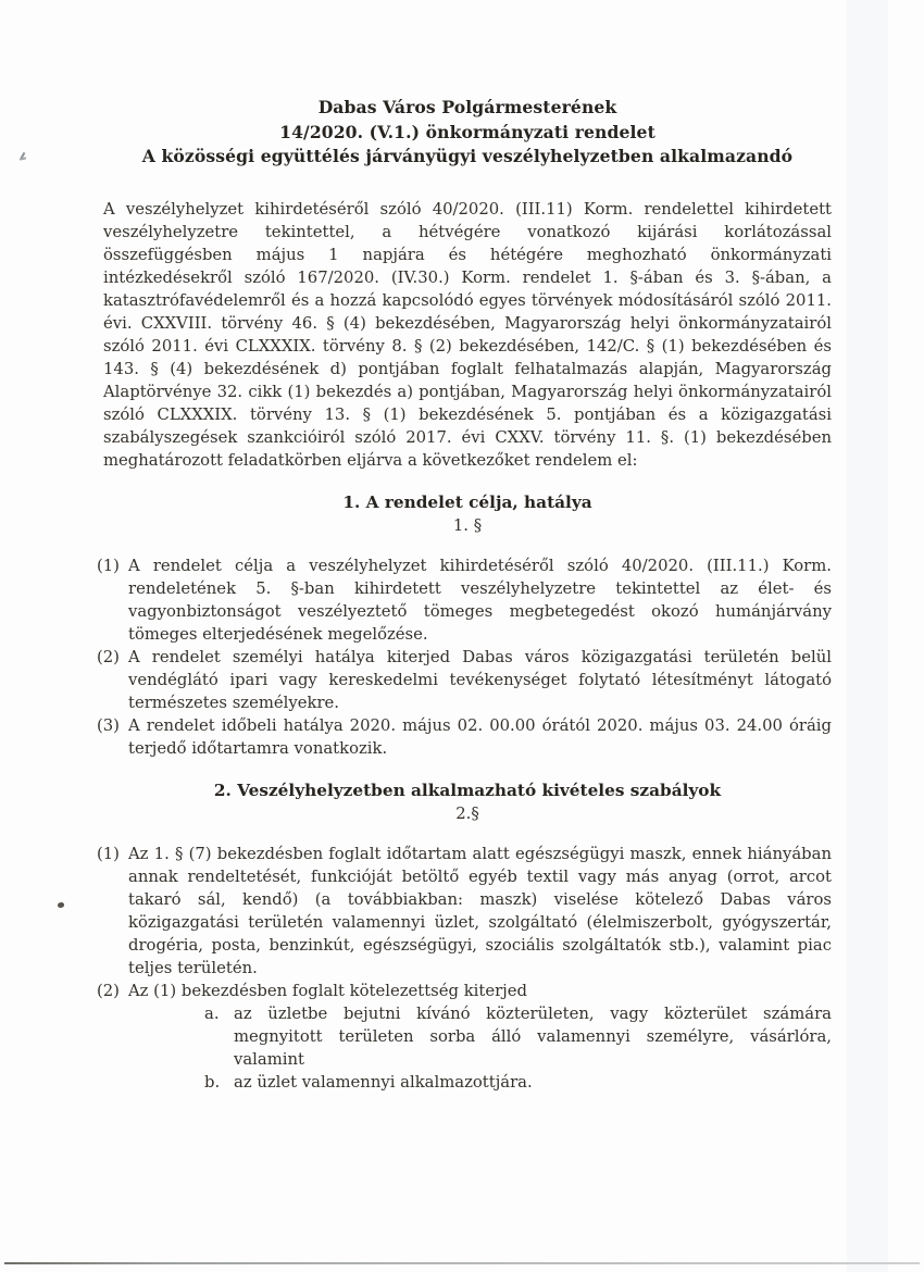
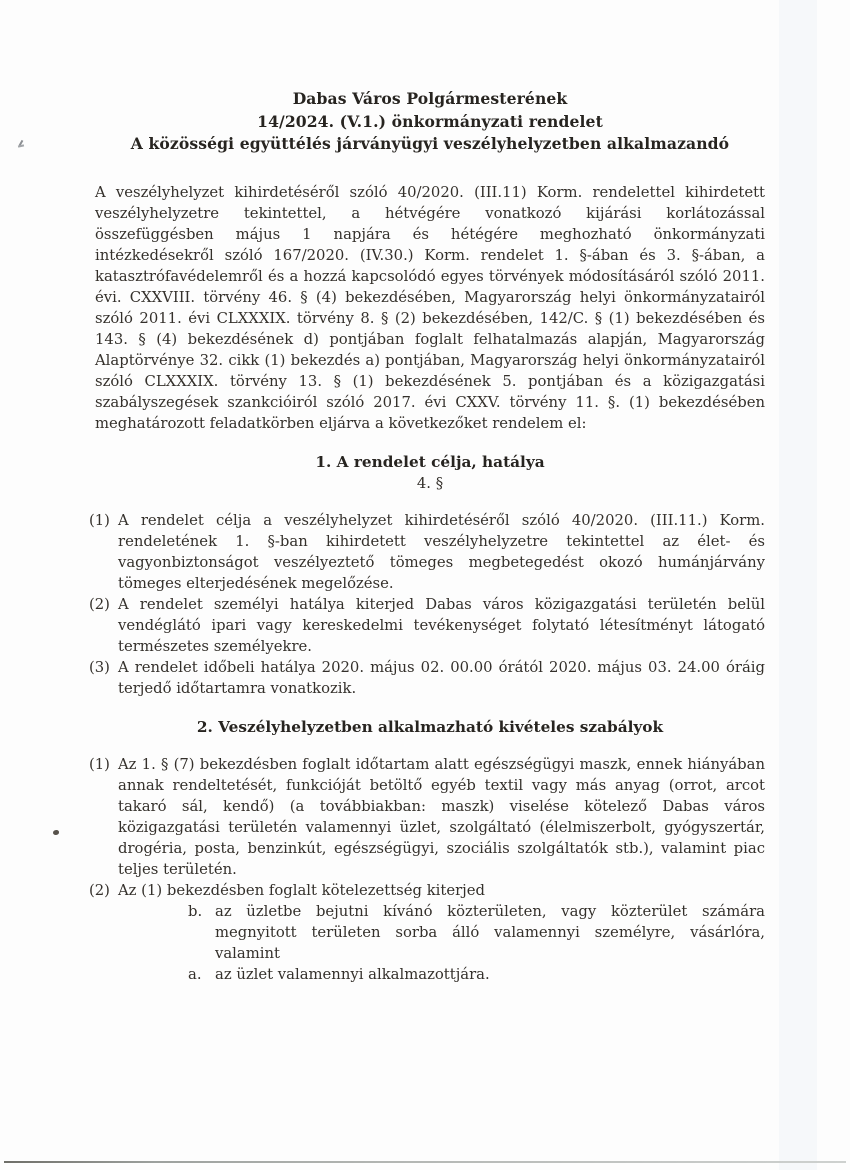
  Dabas Város Polgármesterének
- 14/2020. (V.1.) önkormányzati rendelet
+ 14/2024. (V.1.) önkormányzati rendelet
  A közösségi együttélés járványügyi veszélyhelyzetben alkalmazandó
  A veszélyhelyzet kihirdetéséről szóló 40/2020. (III.11) Korm. rendelettel kihirdetett veszélyhelyzetre tekintettel, a hétvégére vonatkozó kijárási korlátozással összefüggésben május 1 napjára és hétégére meghozható önkormányzati intézkedésekről szóló 167/2020. (IV.30.) Korm. rendelet 1. §-ában és 3. §-ában, a katasztrófavédelemről és a hozzá kapcsolódó egyes törvények módosításáról szóló 2011. évi. CXXVIII. törvény 46. § (4) bekezdésében, Magyarország helyi önkormányzatairól szóló 2011. évi CLXXXIX. törvény 8. § (2) bekezdésében, 142/C. § (1) bekezdésében és 143. § (4) bekezdésének d) pontjában foglalt felhatalmazás alapján, Magyarország Alaptörvénye 32. cikk (1) bekezdés a) pontjában, Magyarország helyi önkormányzatairól szóló CLXXXIX. törvény 13. § (1) bekezdésének 5. pontjában és a közigazgatási szabályszegések szankcióiról szóló 2017. évi CXXV. törvény 11. §. (1) bekezdésében meghatározott feladatkörben eljárva a következőket rendelem el:
  1. A rendelet célja, hatálya
- 1. §
+ 4. §
  (1)
- A rendelet célja a veszélyhelyzet kihirdetéséről szóló 40/2020. (III.11.) Korm. rendeletének 5. §-ban kihirdetett veszélyhelyzetre tekintettel az élet- és vagyonbiztonságot veszélyeztető tömeges megbetegedést okozó humánjárvány tömeges elterjedésének megelőzése.
+ A rendelet célja a veszélyhelyzet kihirdetéséről szóló 40/2020. (III.11.) Korm. rendeletének 1. §-ban kihirdetett veszélyhelyzetre tekintettel az élet- és vagyonbiztonságot veszélyeztető tömeges megbetegedést okozó humánjárvány tömeges elterjedésének megelőzése.
  (2)
  A rendelet személyi hatálya kiterjed Dabas város közigazgatási területén belül vendéglátó ipari vagy kereskedelmi tevékenységet folytató létesítményt látogató természetes személyekre.
  (3)
  A rendelet időbeli hatálya 2020. május 02. 00.00 órától 2020. május 03. 24.00 óráig terjedő időtartamra vonatkozik.
  2. Veszélyhelyzetben alkalmazható kivételes szabályok
- 2.§
  (1)
  Az 1. § (7) bekezdésben foglalt időtartam alatt egészségügyi maszk, ennek hiányában annak rendeltetését, funkcióját betöltő egyéb textil vagy más anyag (orrot, arcot takaró sál, kendő) (a továbbiakban: maszk) viselése kötelező Dabas város közigazgatási területén valamennyi üzlet, szolgáltató (élelmiszerbolt, gyógyszertár, drogéria, posta, benzinkút, egészségügyi, szociális szolgáltatók stb.), valamint piac teljes területén.
  (2)
  Az (1) bekezdésben foglalt kötelezettség kiterjed
- a.
+ b.
  az üzletbe bejutni kívánó közterületen, vagy közterület számára megnyitott területen sorba álló valamennyi személyre, vásárlóra, valamint
- b.
+ a.
  az üzlet valamennyi alkalmazottjára.
